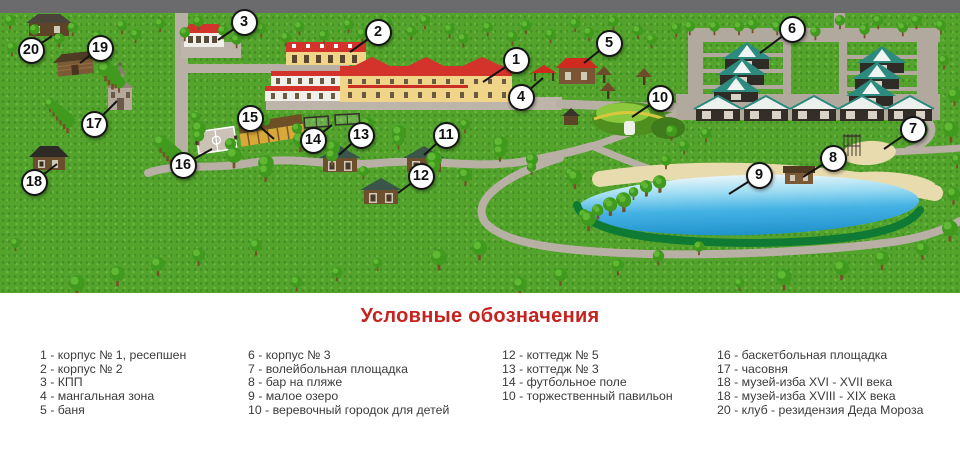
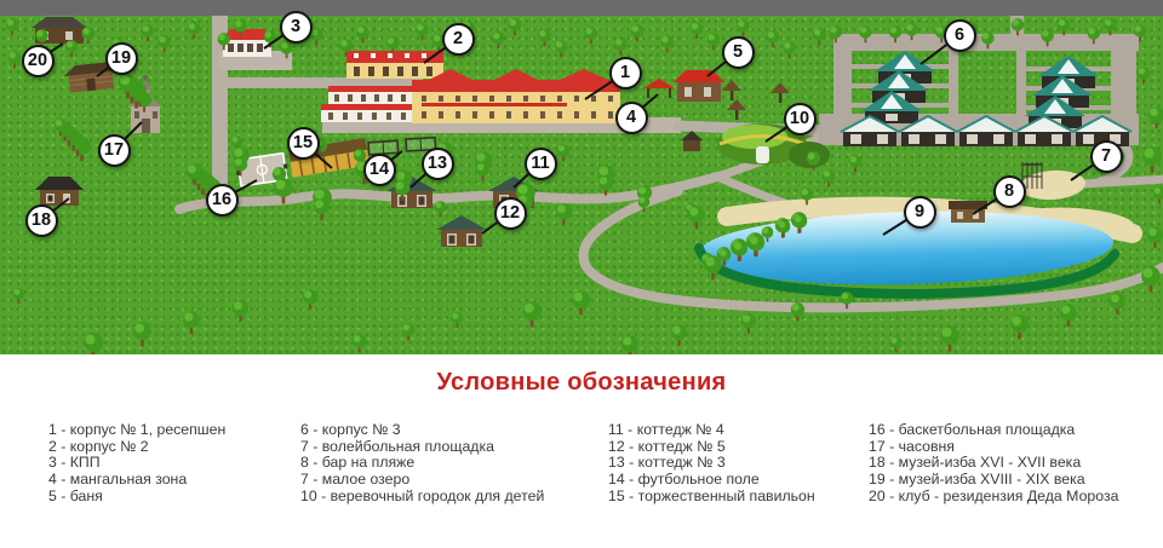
  1
  2
  3
  4
  5
  6
  7
  8
  9
  10
  11
  12
  13
  14
  15
  16
  17
  18
  19
  20
  Условные обозначения
  1 - корпус № 1, ресепшен
  2 - корпус № 2
  3 - КПП
  4 - мангальная зона
  5 - баня
  6 - корпус № 3
  7 - волейбольная площадка
  8 - бар на пляже
- 9 - малое озеро
+ 7 - малое озеро
  10 - веревочный городок для детей
+ 11 - коттедж № 4
  12 - коттедж № 5
  13 - коттедж № 3
  14 - футбольное поле
- 10 - торжественный павильон
+ 15 - торжественный павильон
  16 - баскетбольная площадка
  17 - часовня
  18 - музей-изба XVI - XVII века
- 18 - музей-изба XVIII - XIX века
+ 19 - музей-изба XVIII - XIX века
  20 - клуб - резидензия Деда Мороза
